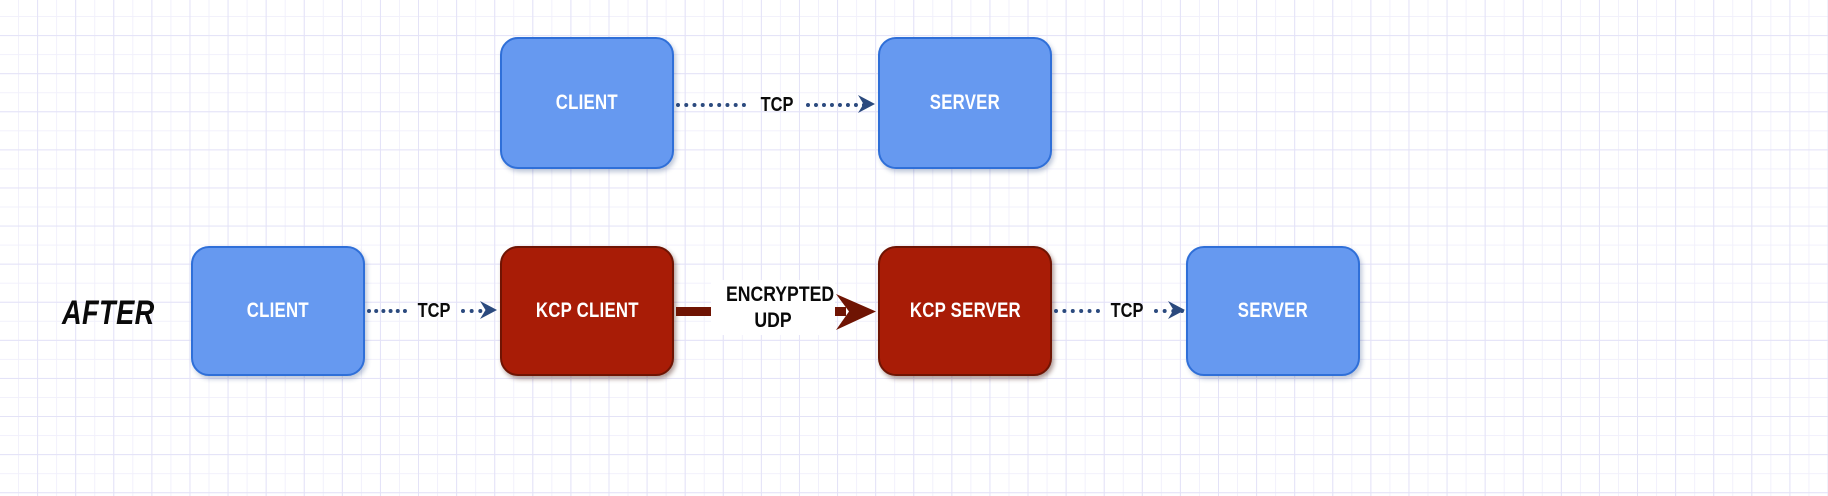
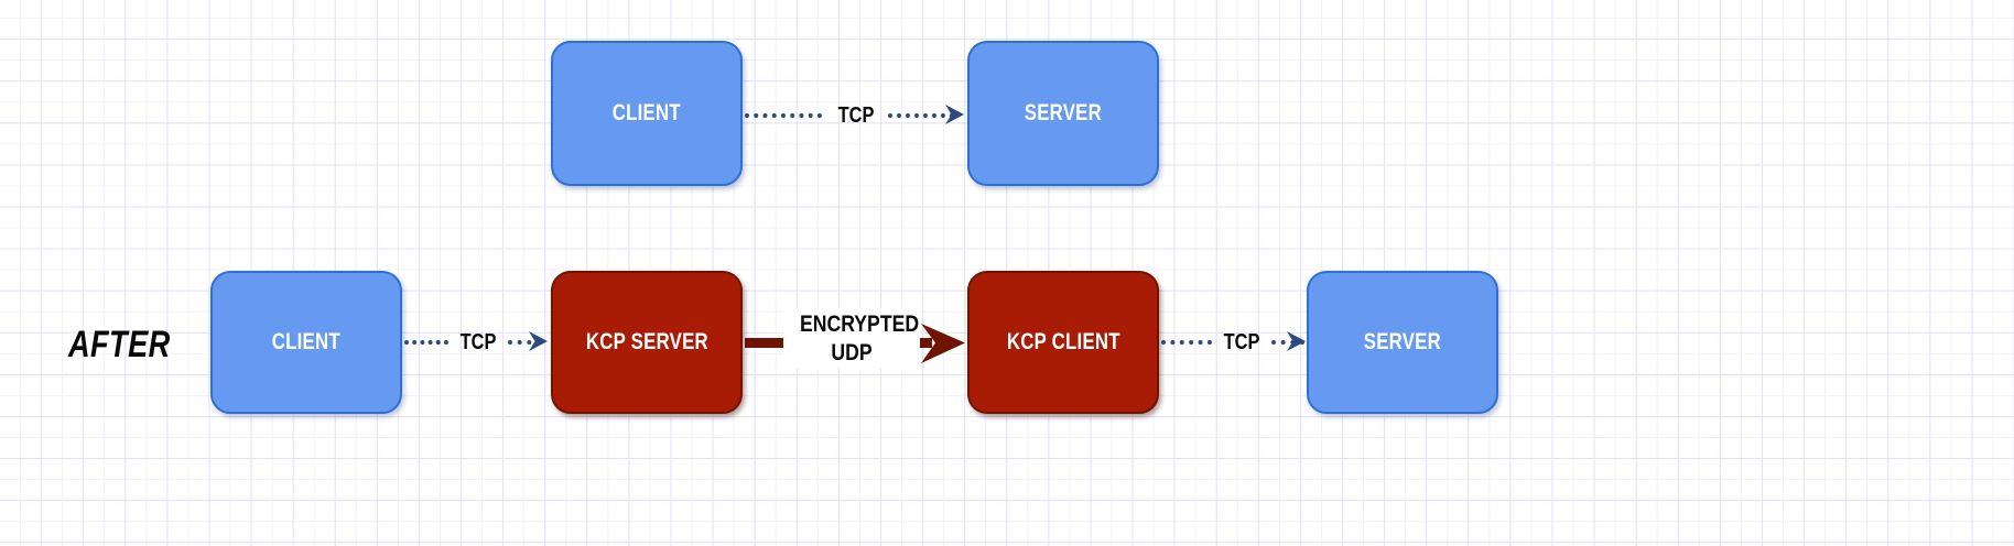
  CLIENT
  TCP
  SERVER
  AFTER
  CLIENT
  TCP
- KCP CLIENT
+ KCP SERVER
  ENCRYPTED
  UDP
- KCP SERVER
+ KCP CLIENT
  TCP
  SERVER
